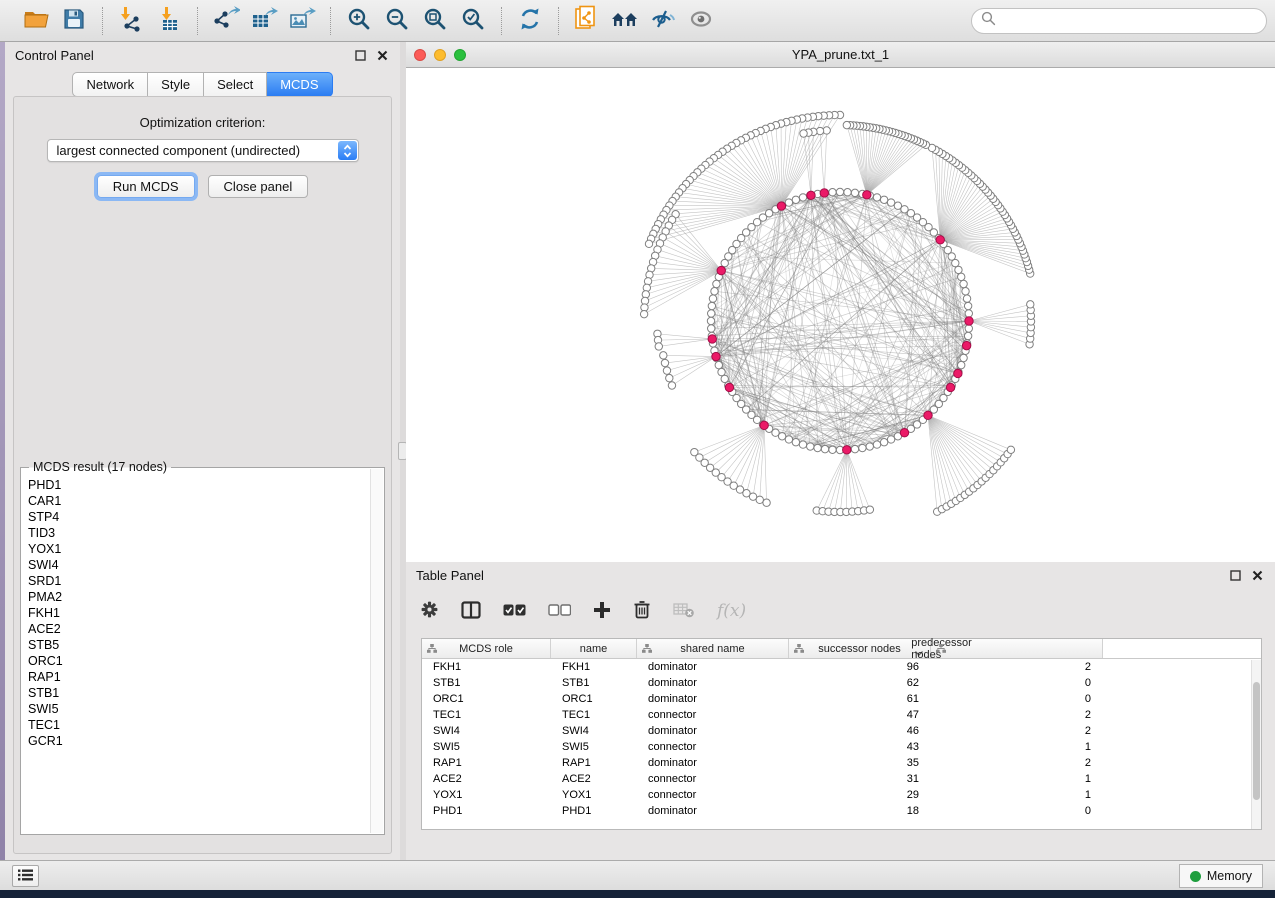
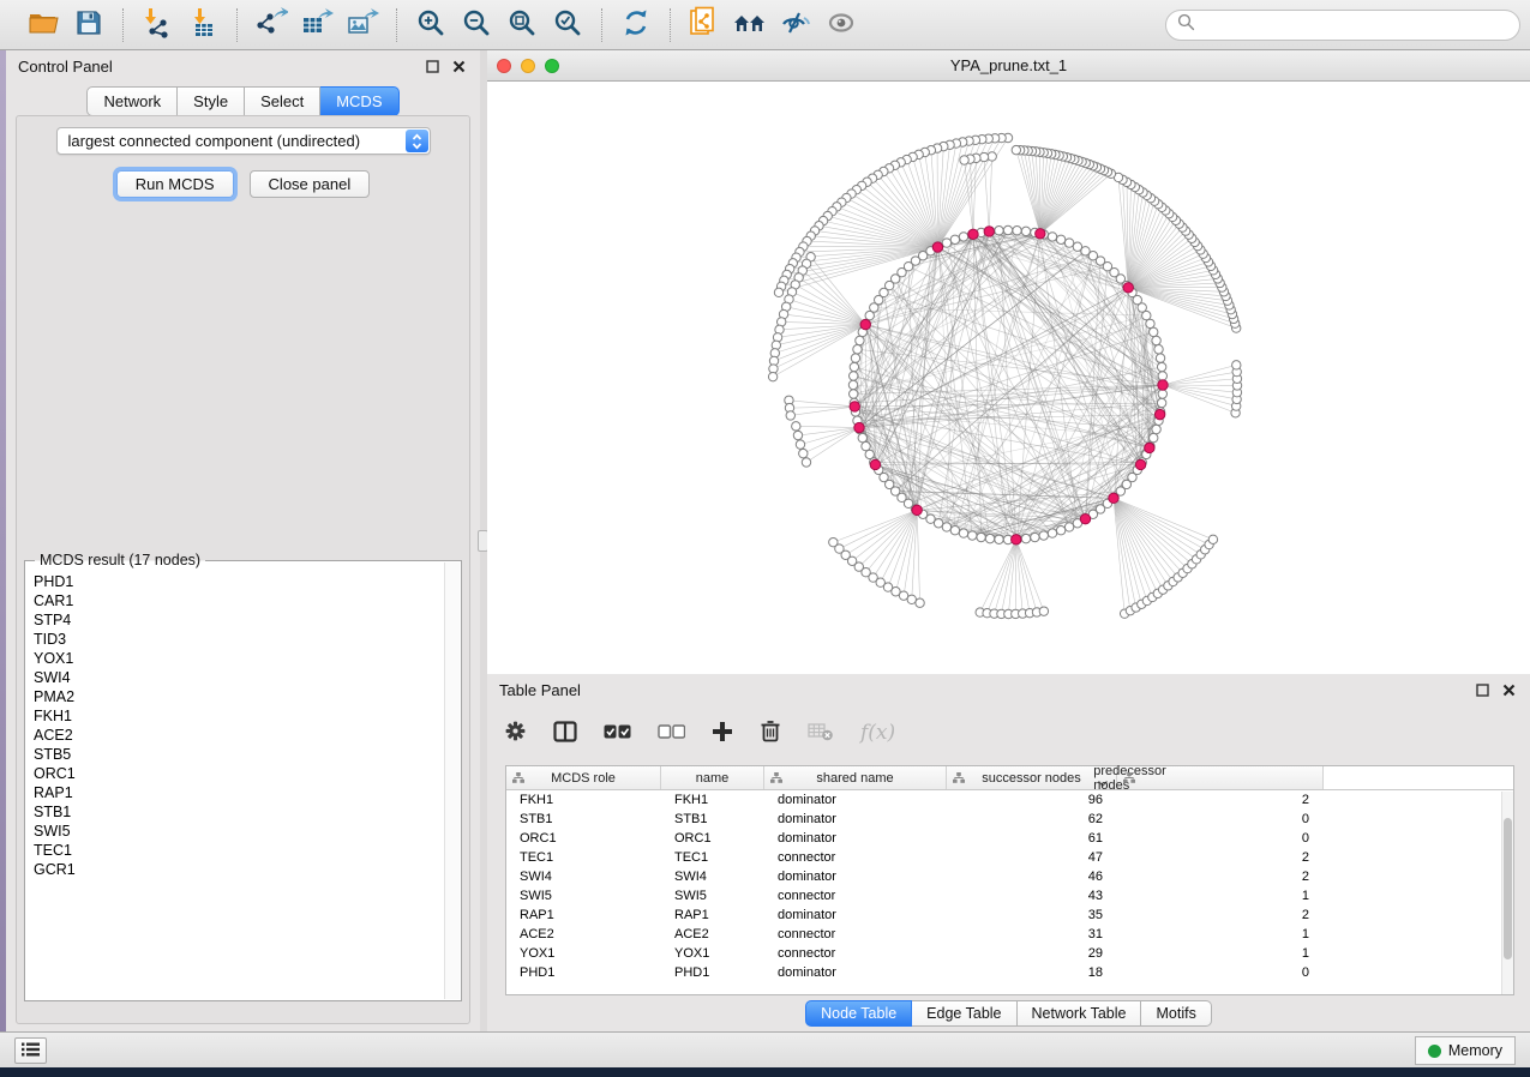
  Control Panel
  Network
  Style
  Select
  MCDS
- Optimization criterion:
  largest connected component (undirected)
  Run MCDS
  Close panel
  MCDS result (17 nodes)
  PHD1
  CAR1
  STP4
  TID3
  YOX1
  SWI4
- SRD1
  PMA2
  FKH1
  ACE2
  STB5
  ORC1
  RAP1
  STB1
  SWI5
  TEC1
  GCR1
  YPA_prune.txt_1
  Table Panel
  f(x)
  MCDS role
  name
  shared name
  successor nodes
  predecessor nodes
  FKH1
  FKH1
  dominator
  96
  2
  STB1
  STB1
  dominator
  62
  0
  ORC1
  ORC1
  dominator
  61
  0
  TEC1
  TEC1
  connector
  47
  2
  SWI4
  SWI4
  dominator
  46
  2
  SWI5
  SWI5
  connector
  43
  1
  RAP1
  RAP1
  dominator
  35
  2
  ACE2
  ACE2
  connector
  31
  1
  YOX1
  YOX1
  connector
  29
  1
  PHD1
  PHD1
  dominator
  18
  0
+ Node Table
+ Edge Table
+ Network Table
+ Motifs
  Memory
